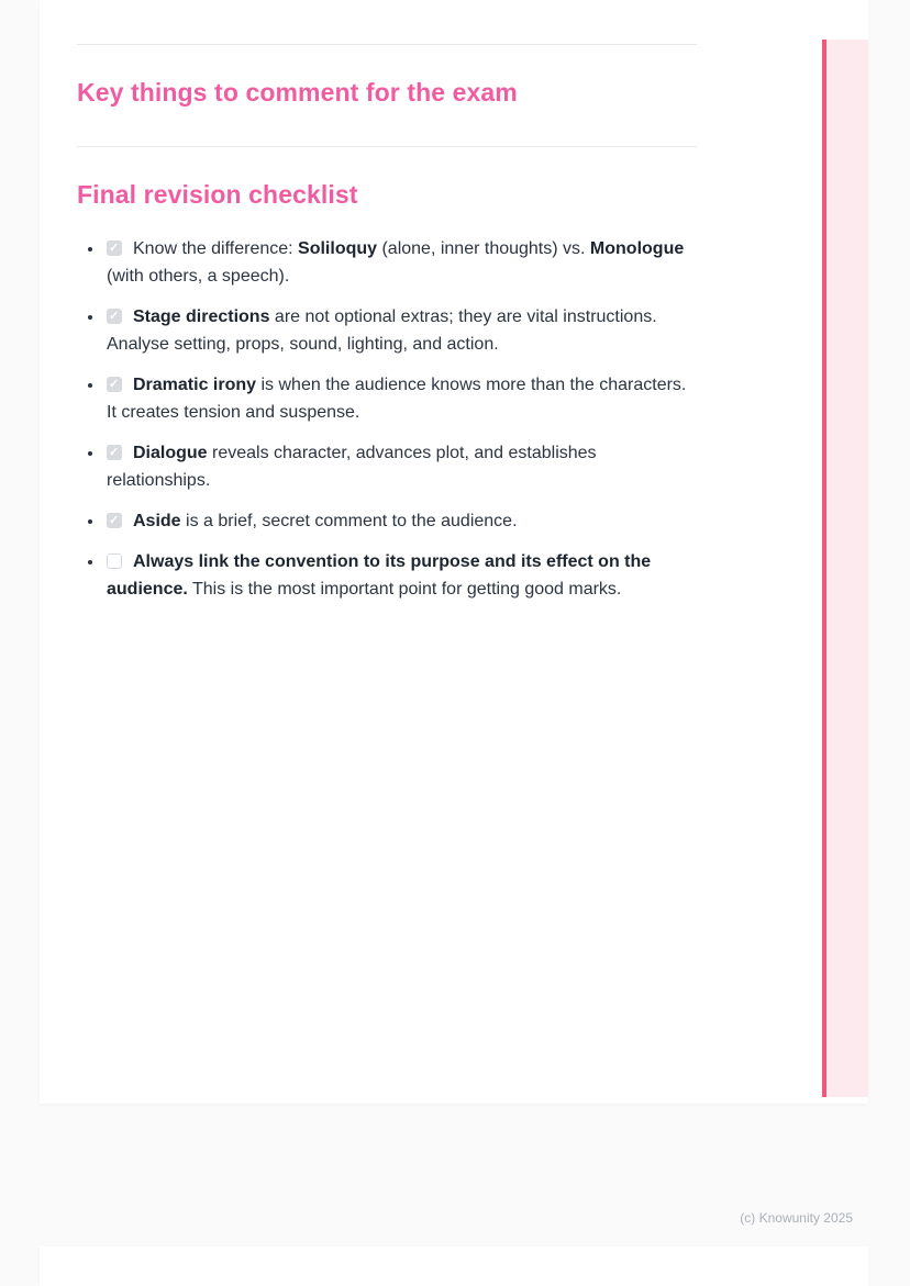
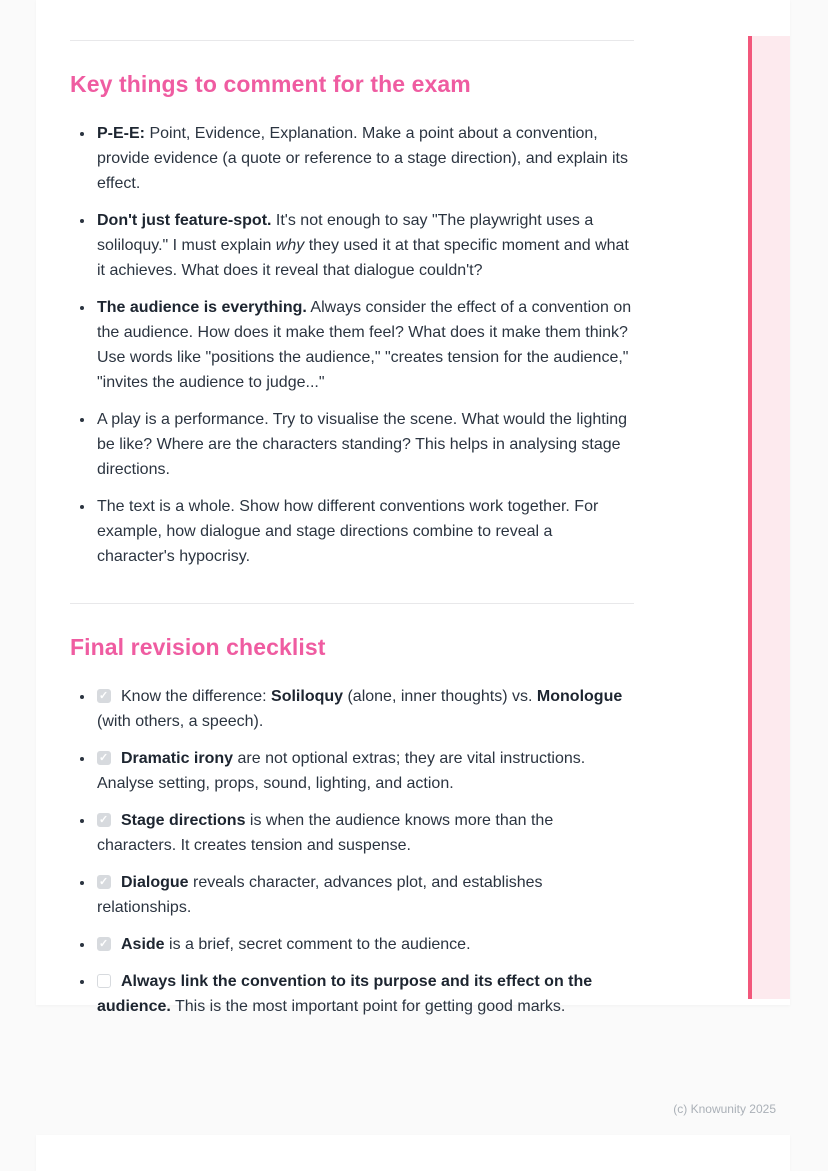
  Key things to comment for the exam
+ P-E-E: Point, Evidence, Explanation. Make a point about a convention, provide evidence (a quote or reference to a stage direction), and explain its effect.
+ Don't just feature-spot. It's not enough to say "The playwright uses a soliloquy." I must explain why they used it at that specific moment and what it achieves. What does it reveal that dialogue couldn't?
+ The audience is everything. Always consider the effect of a convention on the audience. How does it make them feel? What does it make them think? Use words like "positions the audience," "creates tension for the audience," "invites the audience to judge..."
+ A play is a performance. Try to visualise the scene. What would the lighting be like? Where are the characters standing? This helps in analysing stage directions.
+ The text is a whole. Show how different conventions work together. For example, how dialogue and stage directions combine to reveal a character's hypocrisy.
  Final revision checklist
  ✓
  Know the difference: Soliloquy (alone, inner thoughts) vs. Monologue (with others, a speech).
  ✓
- Stage directions are not optional extras; they are vital instructions. Analyse setting, props, sound, lighting, and action.
+ Dramatic irony are not optional extras; they are vital instructions. Analyse setting, props, sound, lighting, and action.
  ✓
- Dramatic irony is when the audience knows more than the characters. It creates tension and suspense.
+ Stage directions is when the audience knows more than the characters. It creates tension and suspense.
  ✓
  Dialogue reveals character, advances plot, and establishes relationships.
  ✓
  Aside is a brief, secret comment to the audience.
  Always link the convention to its purpose and its effect on the audience. This is the most important point for getting good marks.
  (c) Knowunity 2025
